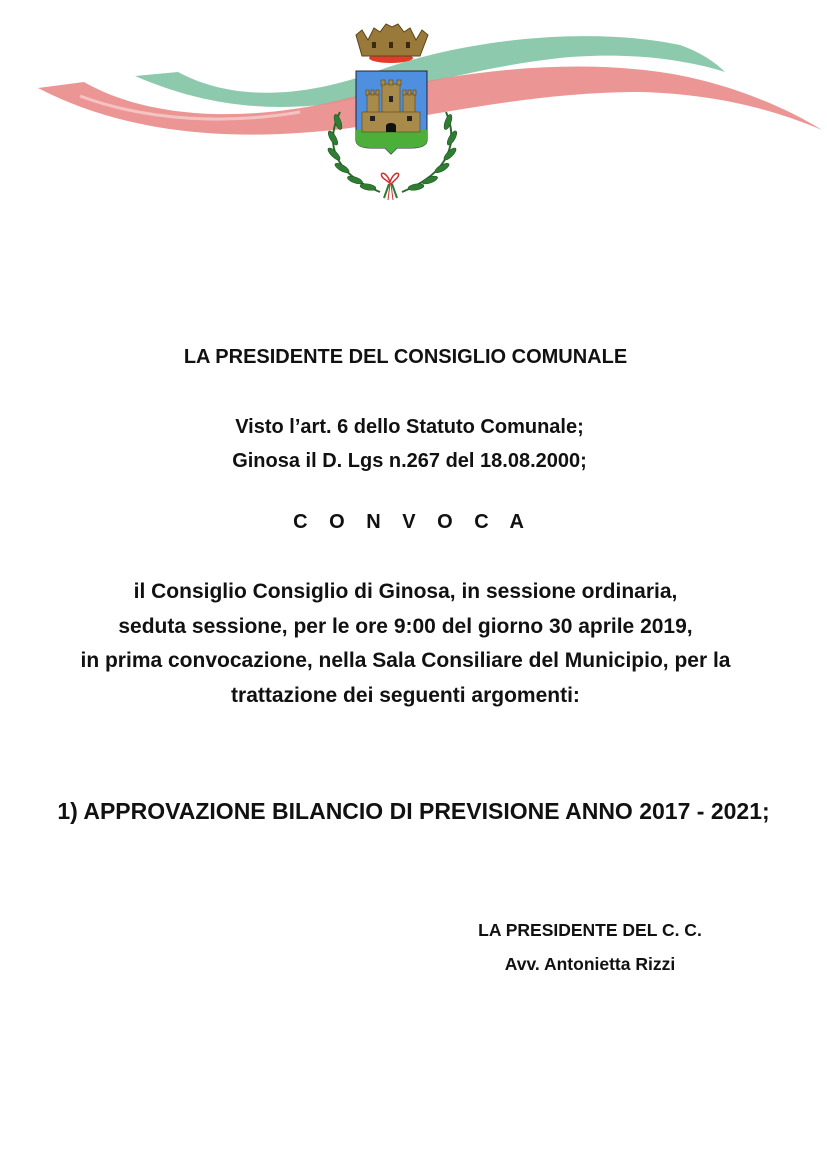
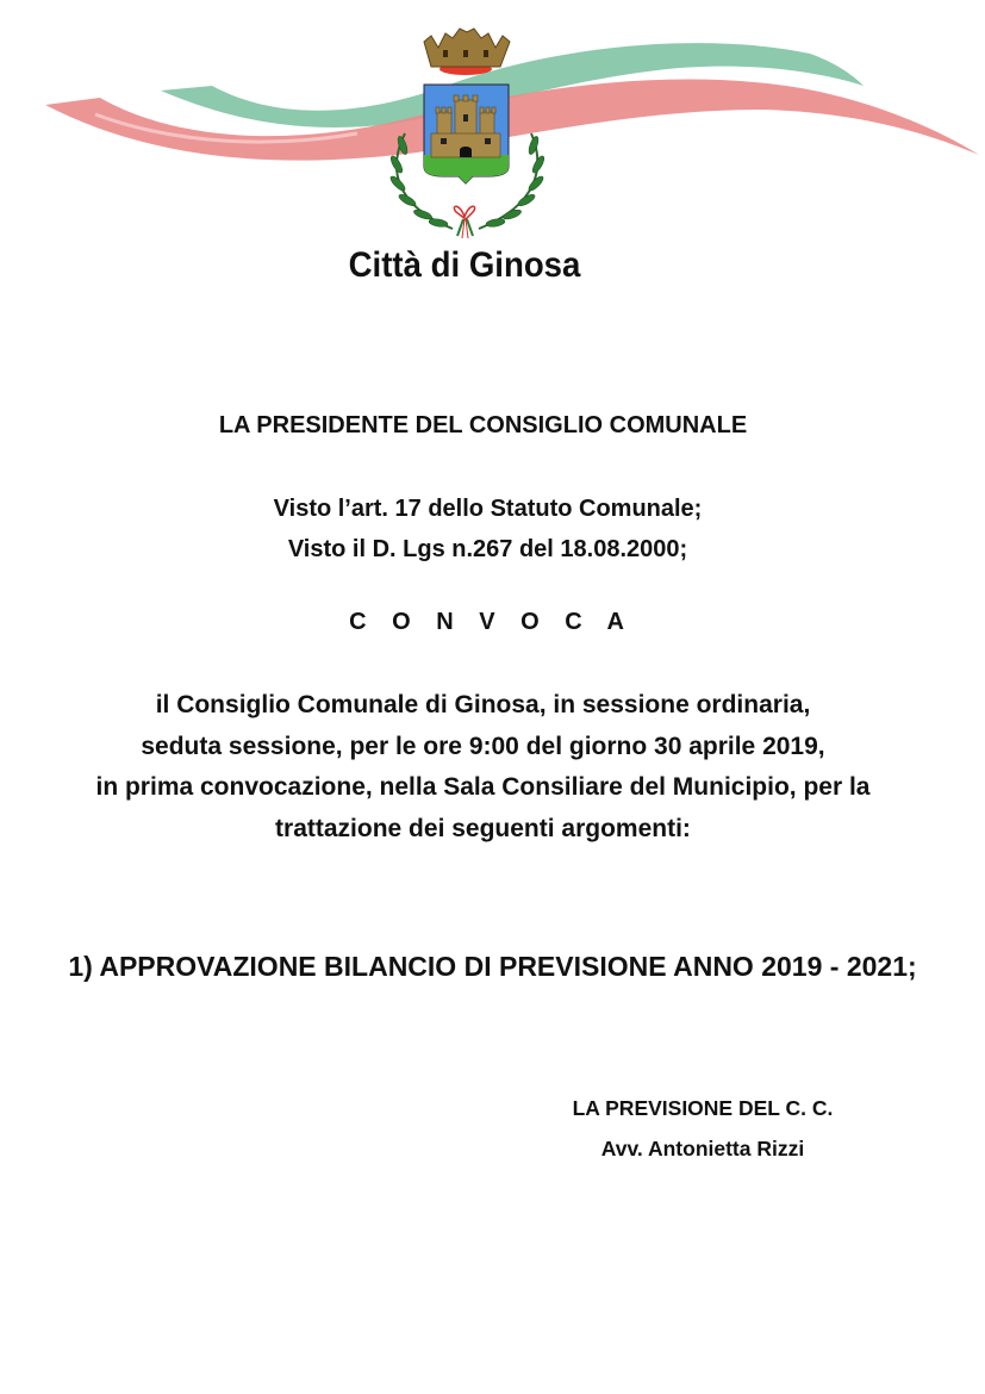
+ Città di Ginosa
  LA PRESIDENTE DEL CONSIGLIO COMUNALE
- Visto l’art. 6 dello Statuto Comunale;
+ Visto l’art. 17 dello Statuto Comunale;
- Ginosa il D. Lgs n.267 del 18.08.2000;
+ Visto il D. Lgs n.267 del 18.08.2000;
  C O N V O C A
- il Consiglio Consiglio di Ginosa, in sessione ordinaria,
+ il Consiglio Comunale di Ginosa, in sessione ordinaria,
  seduta sessione, per le ore 9:00 del giorno 30 aprile 2019,
  in prima convocazione, nella Sala Consiliare del Municipio, per la
  trattazione dei seguenti argomenti:
- 1) APPROVAZIONE BILANCIO DI PREVISIONE ANNO 2017 - 2021;
+ 1) APPROVAZIONE BILANCIO DI PREVISIONE ANNO 2019 - 2021;
- LA PRESIDENTE DEL C. C.
+ LA PREVISIONE DEL C. C.
  Avv. Antonietta Rizzi
